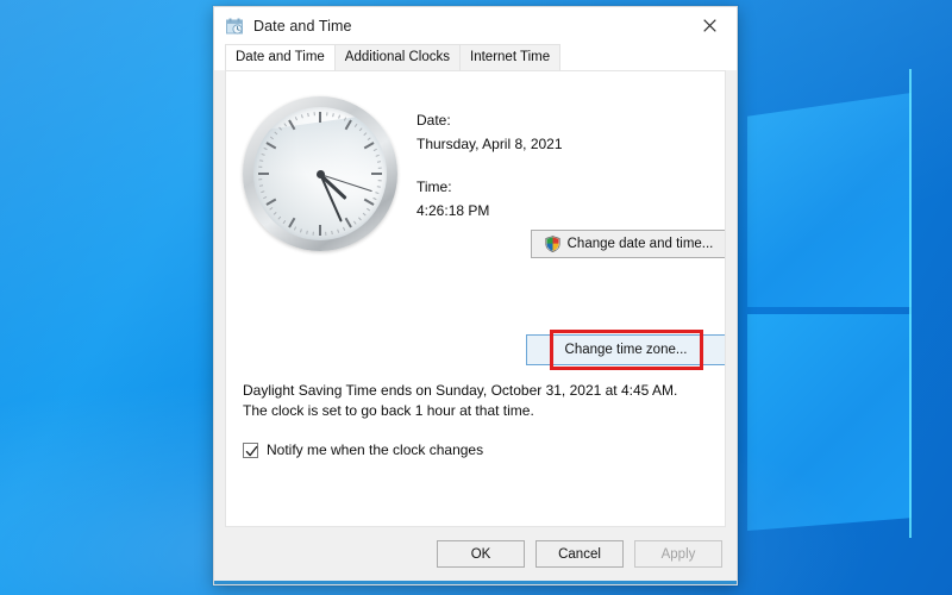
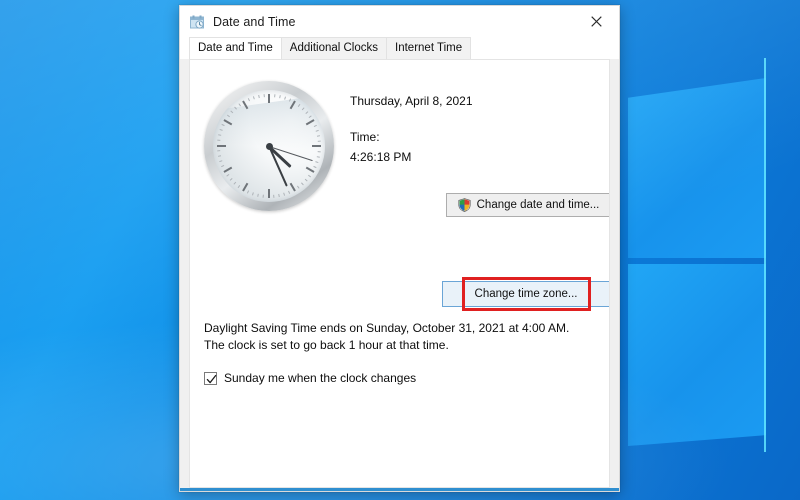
  Date and Time
  Date and Time
  Additional Clocks
  Internet Time
- Date:
  Thursday, April 8, 2021
  Time:
  4:26:18 PM
  Change date and time...
  Change time zone...
- Daylight Saving Time ends on Sunday, October 31, 2021 at 4:45 AM. The clock is set to go back 1 hour at that time.
+ Daylight Saving Time ends on Sunday, October 31, 2021 at 4:00 AM. The clock is set to go back 1 hour at that time.
- Notify me when the clock changes
+ Sunday me when the clock changes
- OK
- Cancel
- Apply
